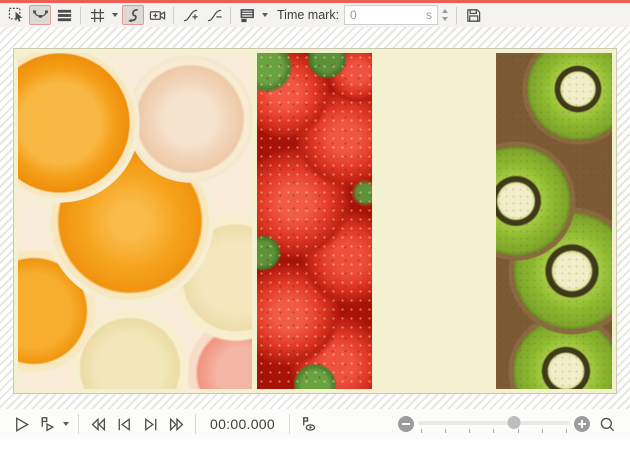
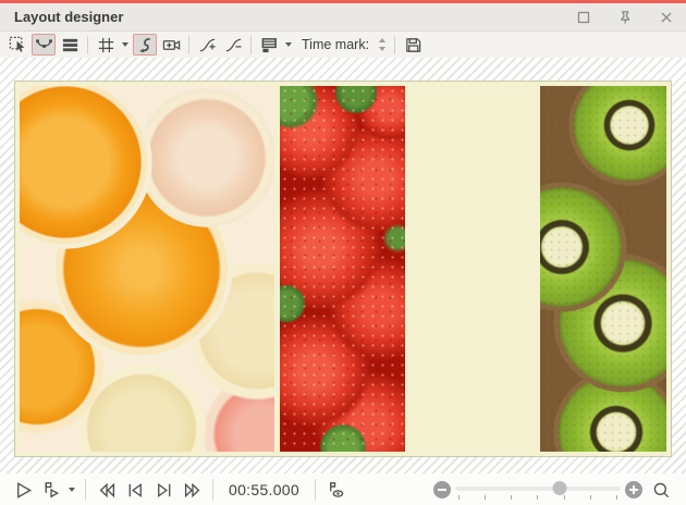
+ Layout designer
  Time mark:
- 0
- s
- 00:00.000
+ 00:55.000
